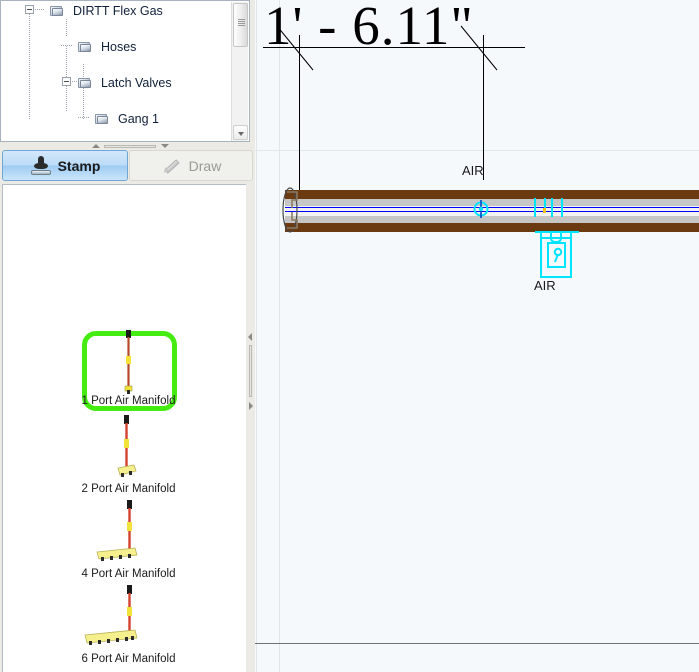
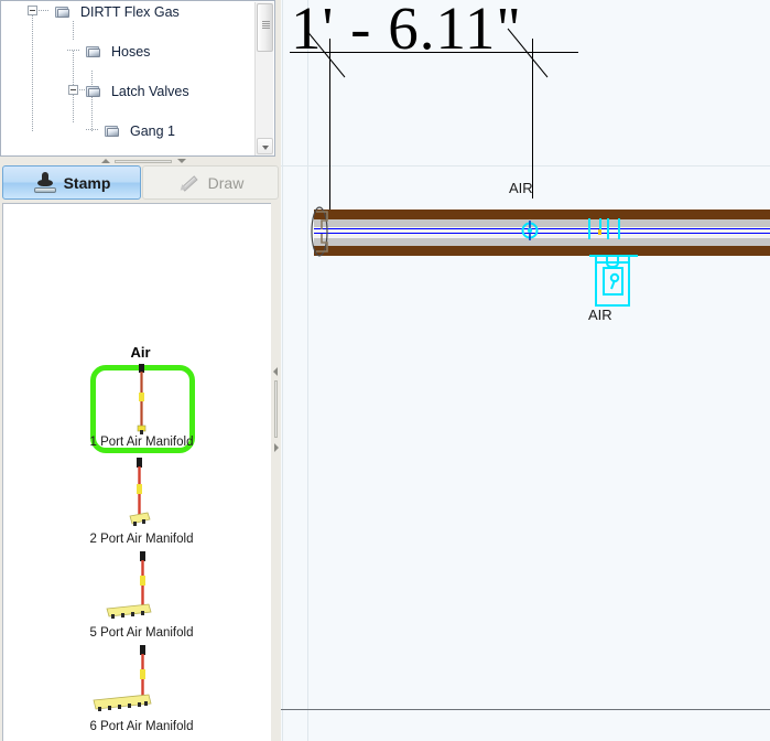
  DIRTT Flex Gas
  Hoses
  Latch Valves
  Gang 1
  Stamp
  Draw
+ Air
  1 Port Air Manifold
  2 Port Air Manifold
- 4 Port Air Manifold
+ 5 Port Air Manifold
  6 Port Air Manifold
  1' - 6.11"
  AIR
  AIR
